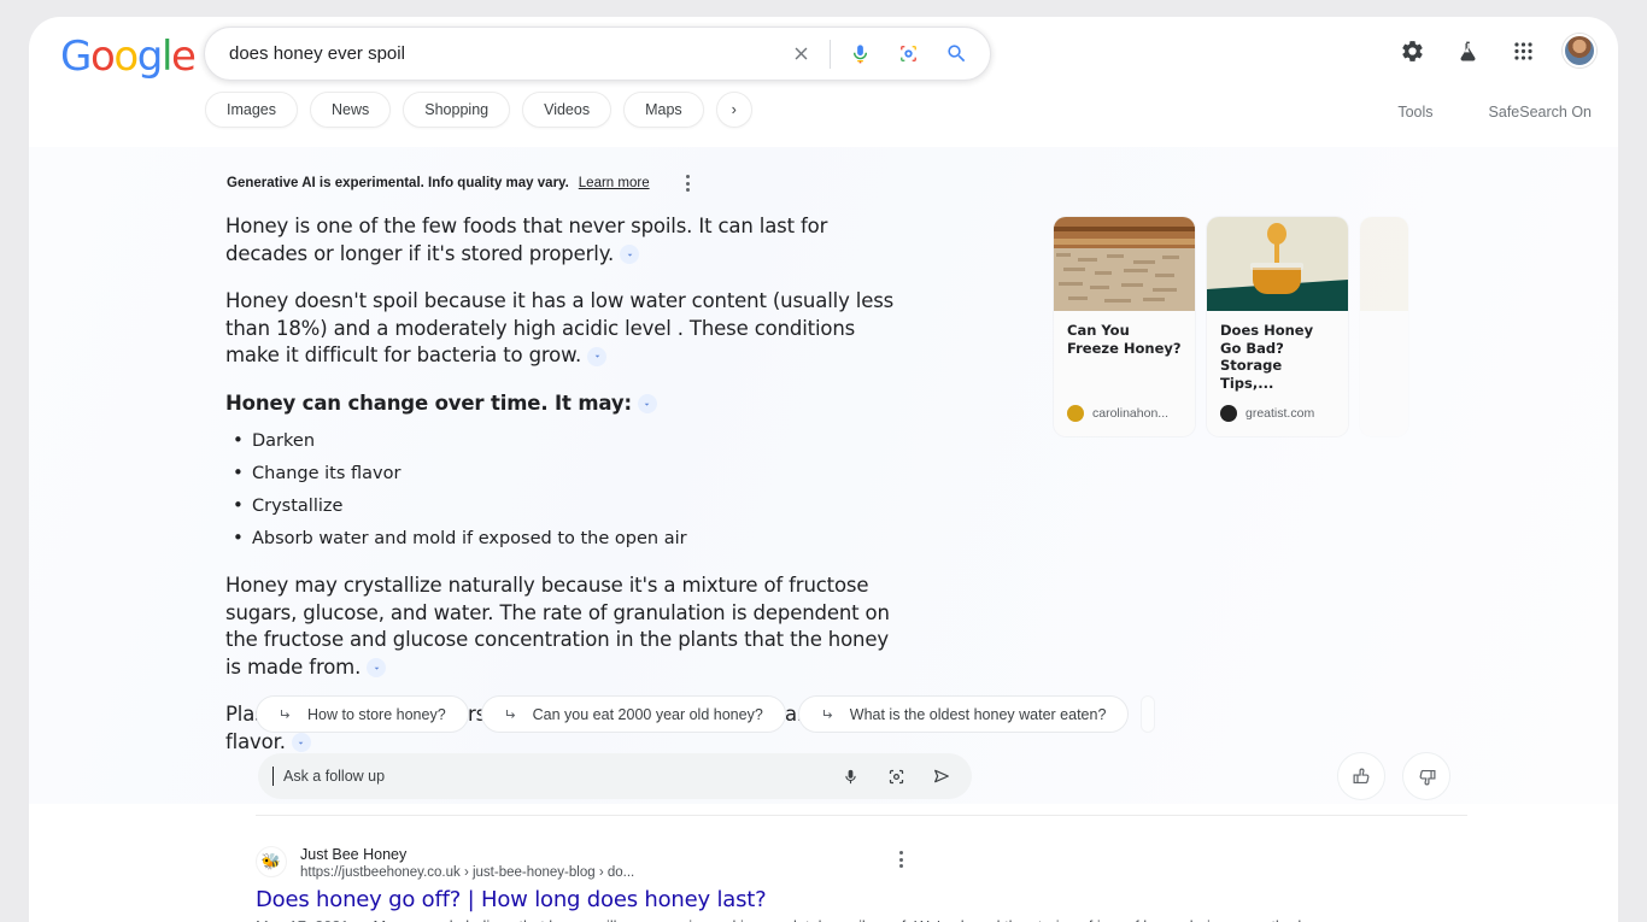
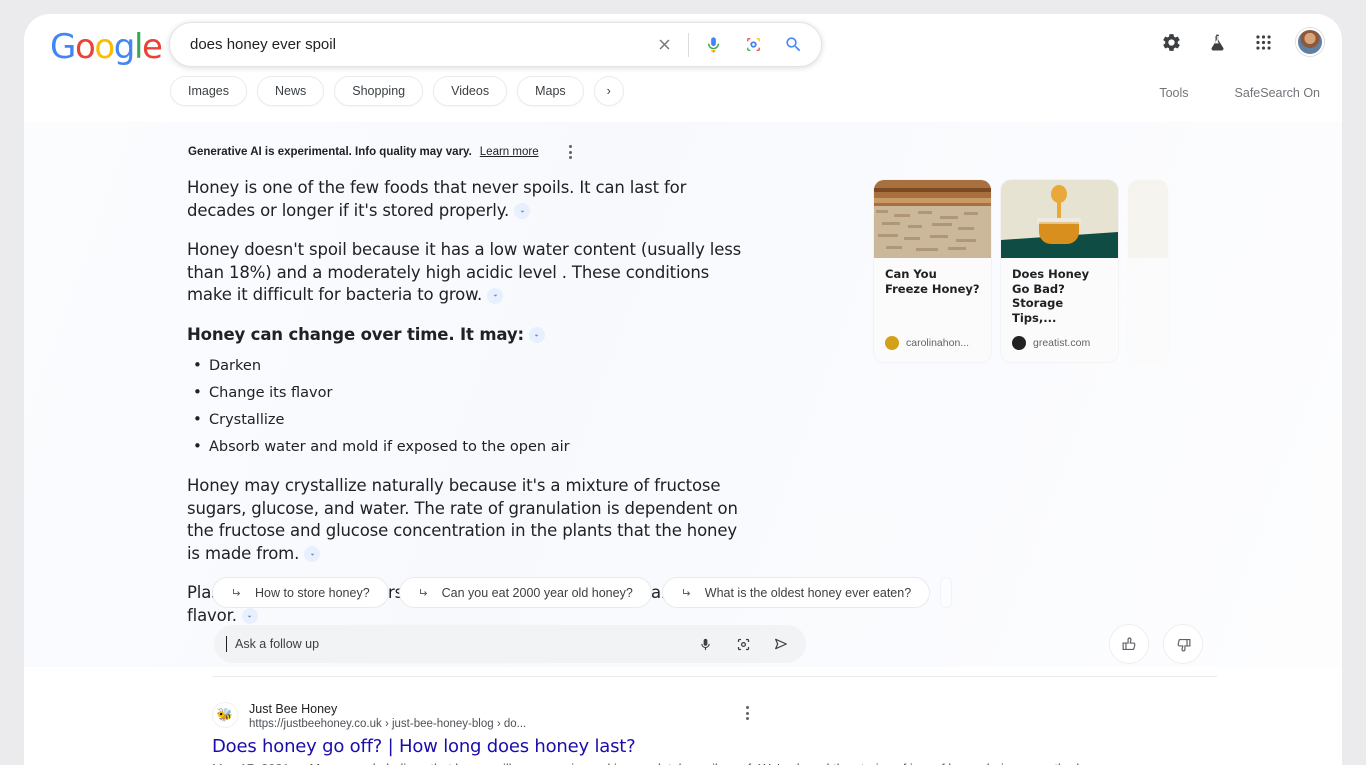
  Google
  does honey ever spoil
  Images
  News
  Shopping
  Videos
  Maps
  ›
  Tools
  SafeSearch On
  Generative AI is experimental. Info quality may vary.
  Learn more
  Honey is one of the few foods that never spoils. It can last for decades or longer if it's stored properly.
  Honey doesn't spoil because it has a low water content (usually less than 18%) and a moderately high acidic level . These conditions make it difficult for bacteria to grow.
  Honey can change over time. It may:
  Darken
  Change its flavor
  Crystallize
  Absorb water and mold if exposed to the open air
  Honey may crystallize naturally because it's a mixture of fructose sugars, glucose, and water. The rate of granulation is dependent on the fructose and glucose concentration in the plants that the honey is made from.
  Can You Freeze Honey?
  carolinahon...
  Does Honey Go Bad? Storage Tips,...
  greatist.com
  How to store honey?
  Can you eat 2000 year old honey?
- What is the oldest honey water eaten?
+ What is the oldest honey ever eaten?
  Ask a follow up
  🐝
  Just Bee Honey
  https://justbeehoney.co.uk › just-bee-honey-blog › do...
  Does honey go off? | How long does honey last?
